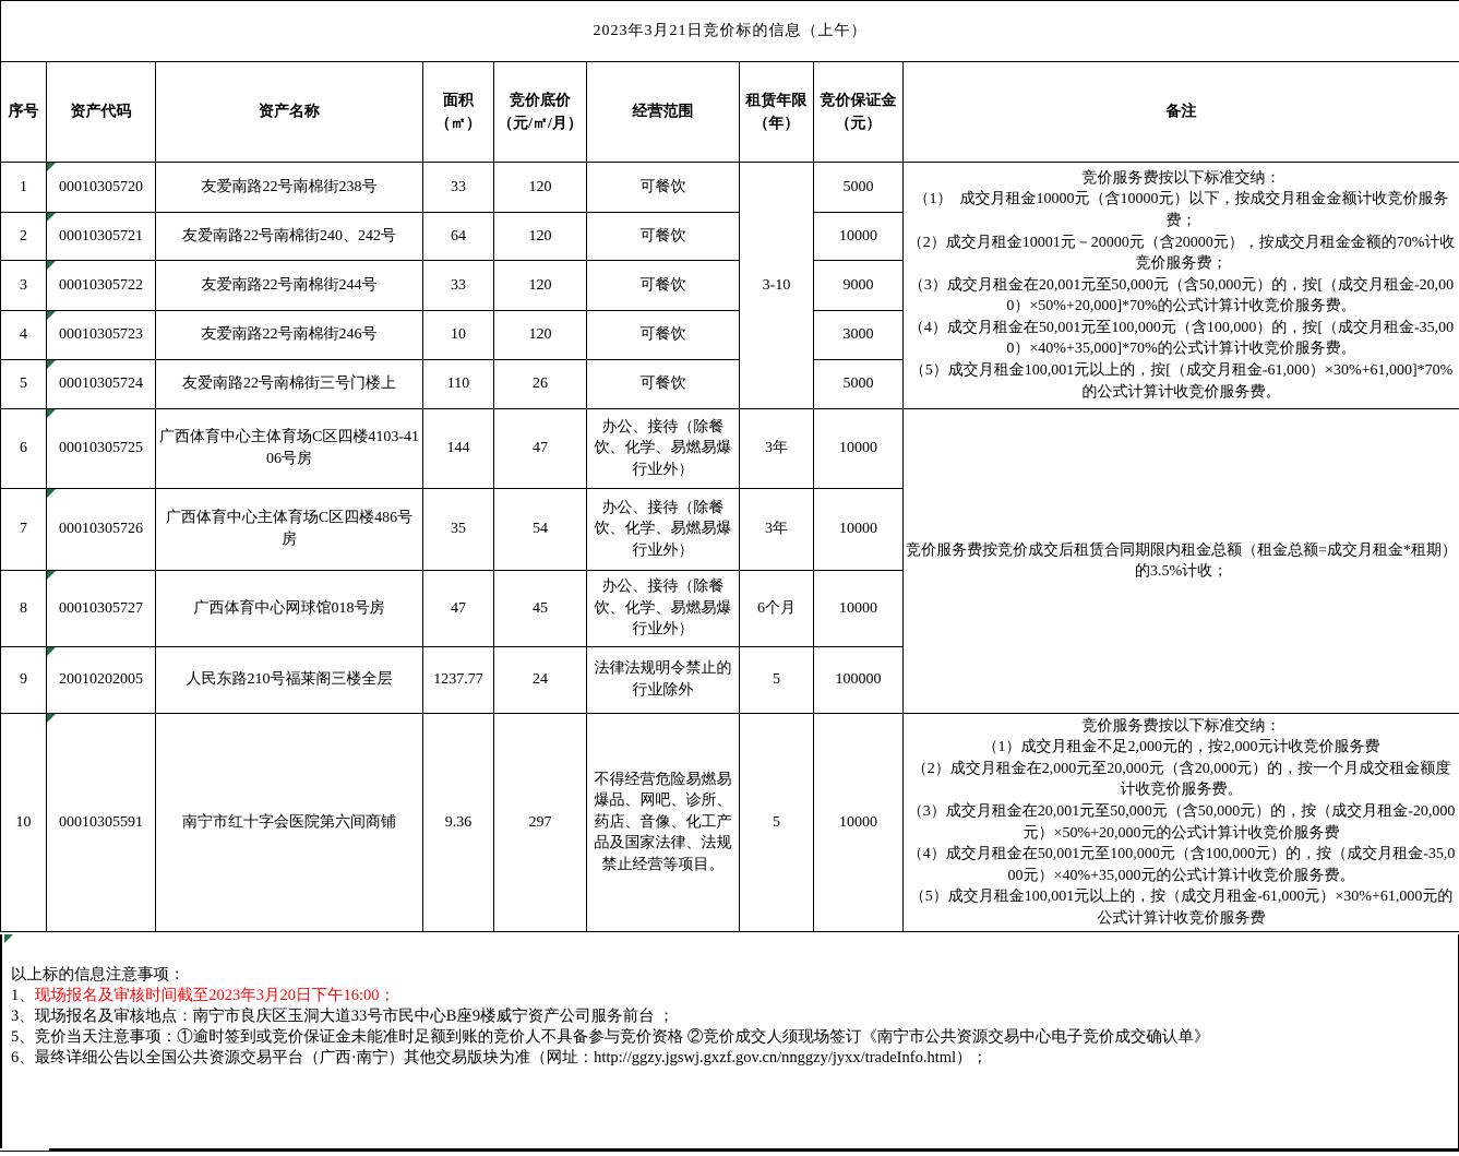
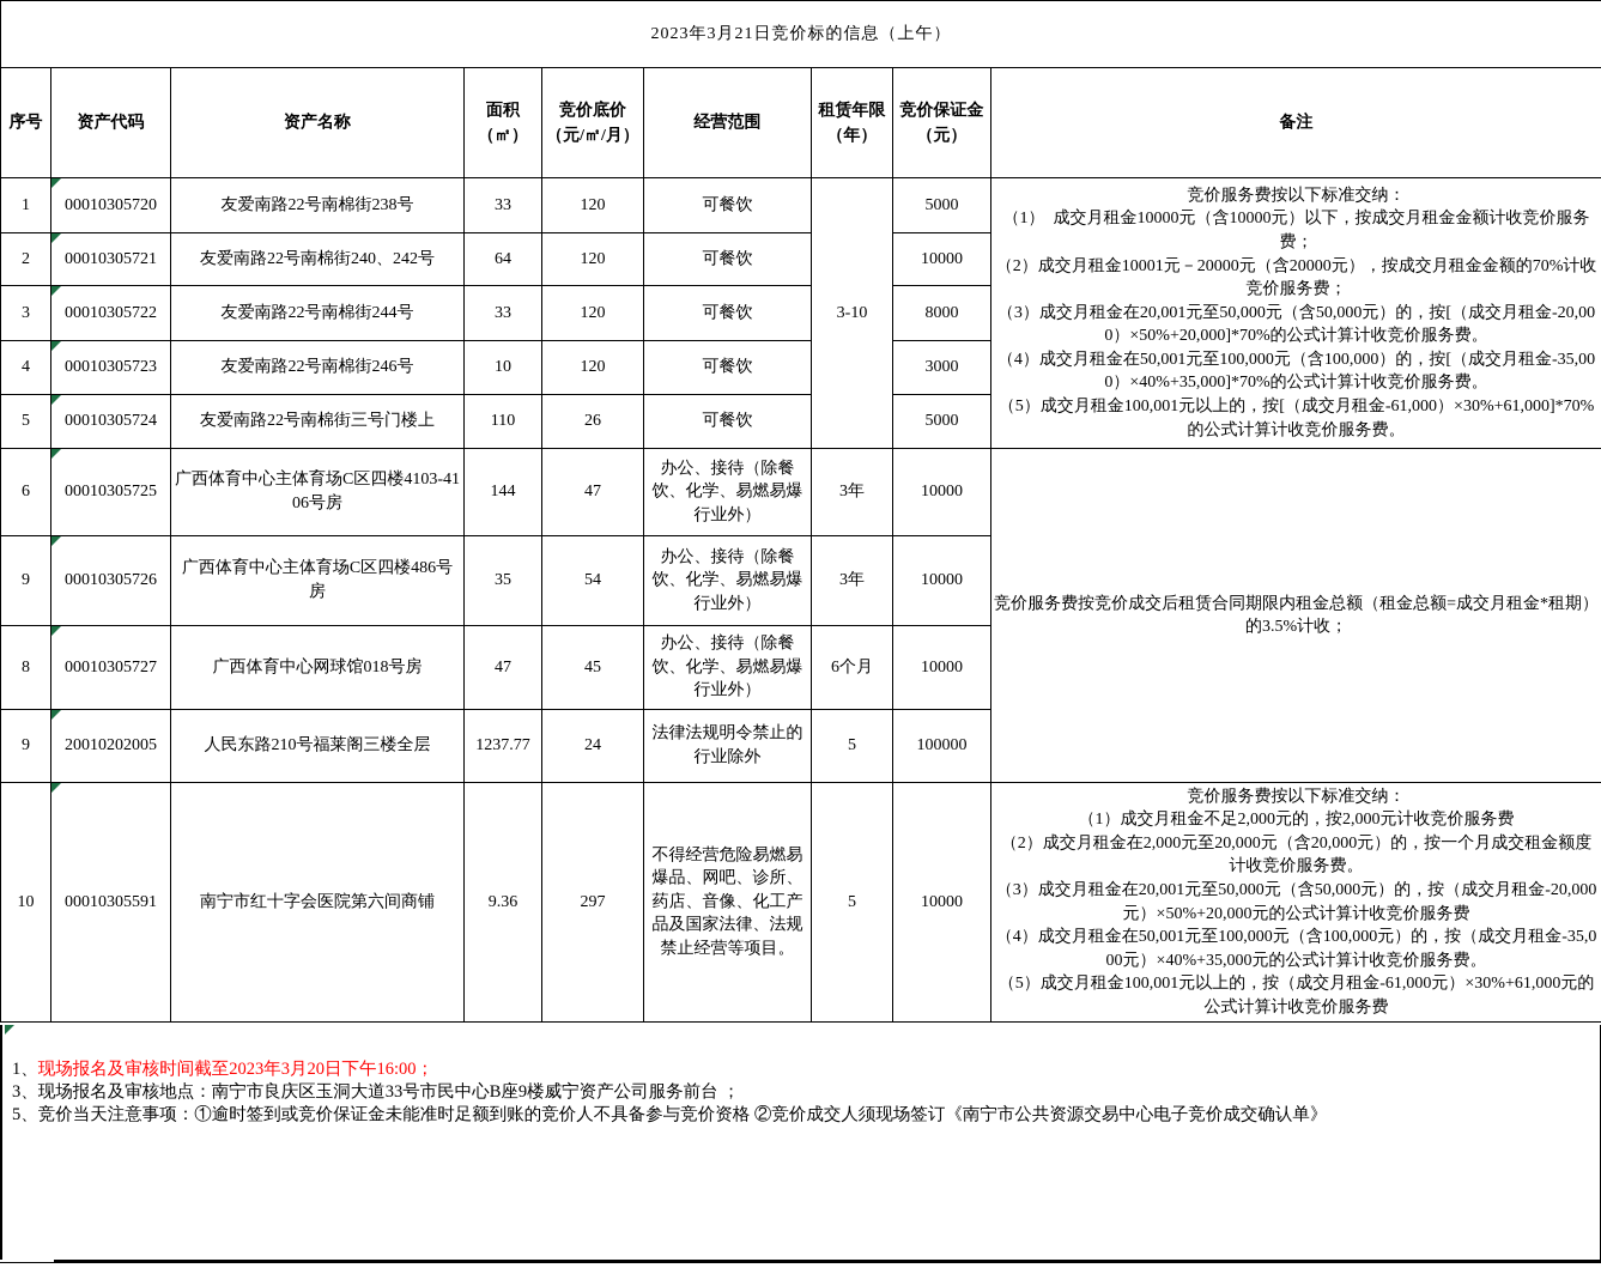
  2023年3月21日竞价标的信息（上午）
  序号	资产代码	资产名称	面积（㎡）	竞价底价（元/㎡/月）	经营范围	租赁年限（年）	竞价保证金（元）	备注
  1	00010305720	友爱南路22号南棉街238号	33	120	可餐饮	3-10	5000	竞价服务费按以下标准交纳： （1） 成交月租金10000元（含10000元）以下，按成交月租金金额计收竞价服务费； （2）成交月租金10001元－20000元（含20000元），按成交月租金金额的70%计收竞价服务费； （3）成交月租金在20,001元至50,000元（含50,000元）的，按[（成交月租金-20,000）×50%+20,000]*70%的公式计算计收竞价服务费。 （4）成交月租金在50,001元至100,000元（含100,000）的，按[（成交月租金-35,000）×40%+35,000]*70%的公式计算计收竞价服务费。 （5）成交月租金100,001元以上的，按[（成交月租金-61,000）×30%+61,000]*70%的公式计算计收竞价服务费。
  2	00010305721	友爱南路22号南棉街240、242号	64	120	可餐饮	10000
- 3	00010305722	友爱南路22号南棉街244号	33	120	可餐饮	9000
+ 3	00010305722	友爱南路22号南棉街244号	33	120	可餐饮	8000
  4	00010305723	友爱南路22号南棉街246号	10	120	可餐饮	3000
  5	00010305724	友爱南路22号南棉街三号门楼上	110	26	可餐饮	5000
  6	00010305725	广西体育中心主体育场C区四楼4103-4106号房	144	47	办公、接待（除餐饮、化学、易燃易爆行业外）	3年	10000	竞价服务费按竞价成交后租赁合同期限内租金总额（租金总额=成交月租金*租期）的3.5%计收；
- 7	00010305726	广西体育中心主体育场C区四楼486号房	35	54	办公、接待（除餐饮、化学、易燃易爆行业外）	3年	10000
+ 9	00010305726	广西体育中心主体育场C区四楼486号房	35	54	办公、接待（除餐饮、化学、易燃易爆行业外）	3年	10000
  8	00010305727	广西体育中心网球馆018号房	47	45	办公、接待（除餐饮、化学、易燃易爆行业外）	6个月	10000
  9	20010202005	人民东路210号福莱阁三楼全层	1237.77	24	法律法规明令禁止的行业除外	5	100000
  10	00010305591	南宁市红十字会医院第六间商铺	9.36	297	不得经营危险易燃易爆品、网吧、诊所、药店、音像、化工产品及国家法律、法规禁止经营等项目。	5	10000	竞价服务费按以下标准交纳： （1）成交月租金不足2,000元的，按2,000元计收竞价服务费 （2）成交月租金在2,000元至20,000元（含20,000元）的，按一个月成交租金额度计收竞价服务费。 （3）成交月租金在20,001元至50,000元（含50,000元）的，按（成交月租金-20,000元）×50%+20,000元的公式计算计收竞价服务费 （4）成交月租金在50,001元至100,000元（含100,000元）的，按（成交月租金-35,000元）×40%+35,000元的公式计算计收竞价服务费。 （5）成交月租金100,001元以上的，按（成交月租金-61,000元）×30%+61,000元的公式计算计收竞价服务费
- 以上标的信息注意事项：
  1、现场报名及审核时间截至2023年3月20日下午16:00；
  3、现场报名及审核地点：南宁市良庆区玉洞大道33号市民中心B座9楼威宁资产公司服务前台 ；
  5、竞价当天注意事项：①逾时签到或竞价保证金未能准时足额到账的竞价人不具备参与竞价资格 ②竞价成交人须现场签订《南宁市公共资源交易中心电子竞价成交确认单》
- 6、最终详细公告以全国公共资源交易平台（广西·南宁）其他交易版块为准（网址：http://ggzy.jgswj.gxzf.gov.cn/nnggzy/jyxx/tradeInfo.html）；
